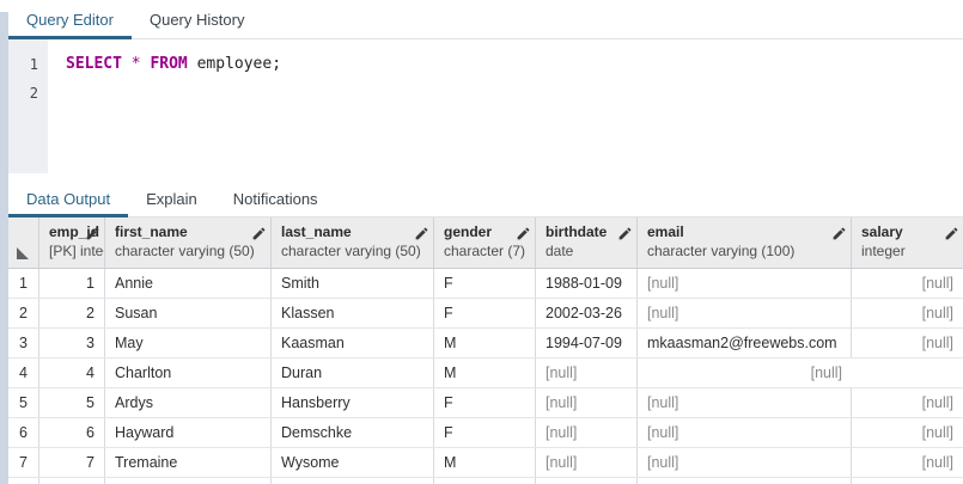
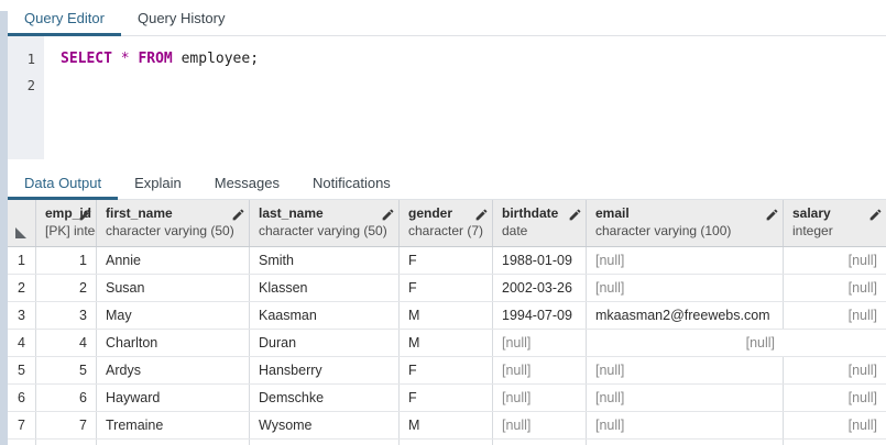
  Query Editor
  Query History
  1
  2
  SELECT * FROM employee;
  Data Output
  Explain
+ Messages
  Notifications
  emp_i
  [PK] inte
  first_name
  character varying (50)
  last_name
  character varying (50)
  gender
  character (7)
  birthdate
  date
  email
  character varying (100)
  salary
  integer
  1
  1
  Annie
  Smith
  F
  1988-01-09
  [null]
  [null]
  2
  2
  Susan
  Klassen
  F
  2002-03-26
  [null]
  [null]
  3
  3
  May
  Kaasman
  M
  1994-07-09
  mkaasman2@freewebs.com
  [null]
  4
  4
  Charlton
  Duran
  M
  [null]
  [null]
  5
  5
  Ardys
  Hansberry
  F
  [null]
  [null]
  [null]
  6
  6
  Hayward
  Demschke
  F
  [null]
  [null]
  [null]
  7
  7
  Tremaine
  Wysome
  M
  [null]
  [null]
  [null]
